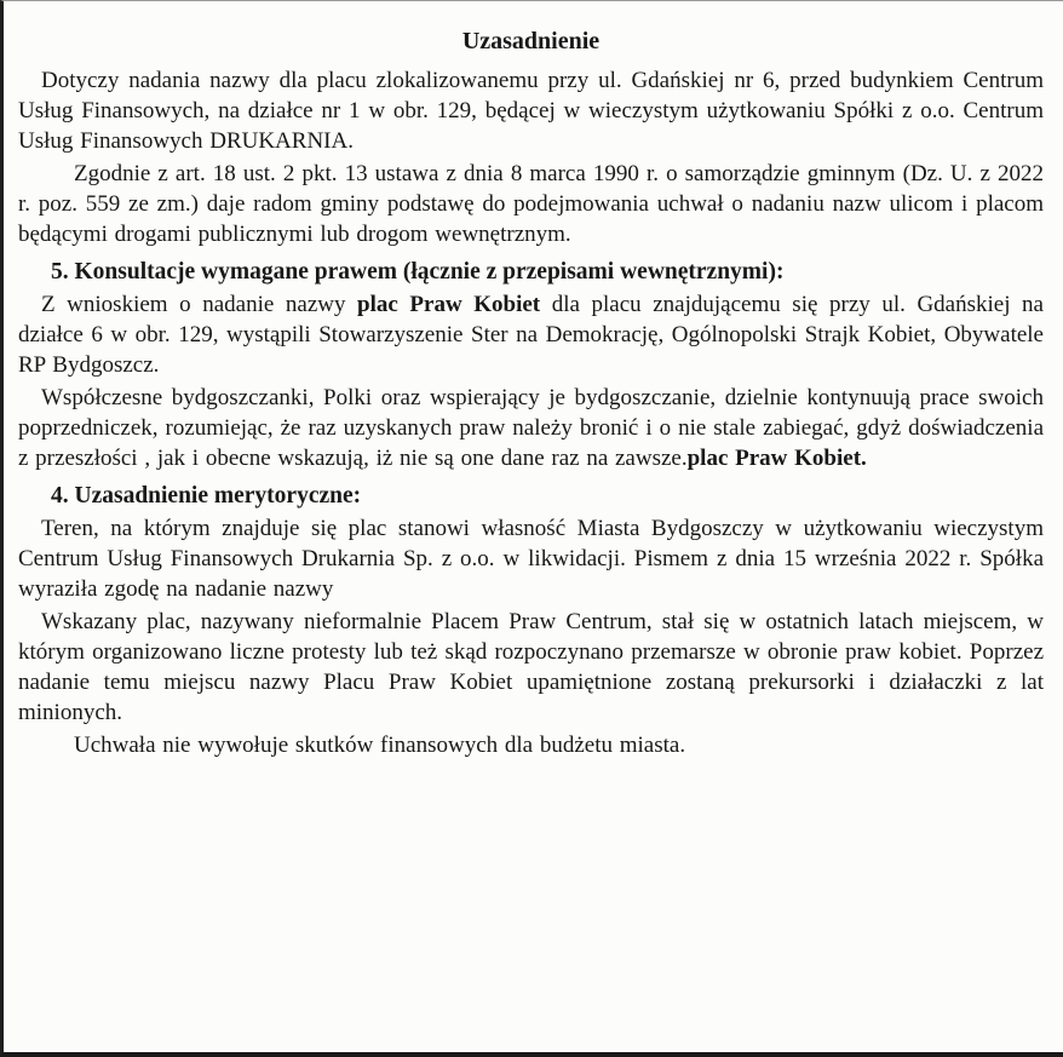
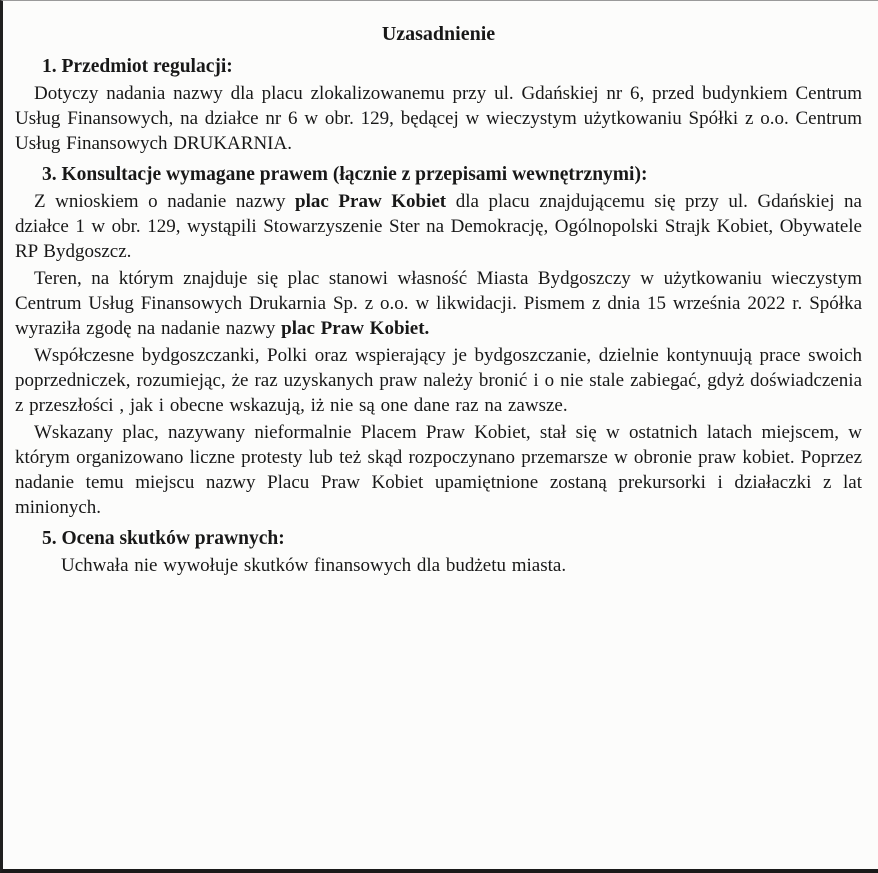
  Uzasadnienie
+ 1. Przedmiot regulacji:
- Dotyczy nadania nazwy dla placu zlokalizowanemu przy ul. Gdańskiej nr 6, przed budynkiem Centrum Usług Finansowych, na działce nr 1 w obr. 129, będącej w wieczystym użytkowaniu Spółki z o.o. Centrum Usług Finansowych DRUKARNIA.
+ Dotyczy nadania nazwy dla placu zlokalizowanemu przy ul. Gdańskiej nr 6, przed budynkiem Centrum Usług Finansowych, na działce nr 6 w obr. 129, będącej w wieczystym użytkowaniu Spółki z o.o. Centrum Usług Finansowych DRUKARNIA.
- Zgodnie z art. 18 ust. 2 pkt. 13 ustawa z dnia 8 marca 1990 r. o samorządzie gminnym (Dz. U. z 2022 r. poz. 559 ze zm.) daje radom gminy podstawę do podejmowania uchwał o nadaniu nazw ulicom i placom będącymi drogami publicznymi lub drogom wewnętrznym.
- 5. Konsultacje wymagane prawem (łącznie z przepisami wewnętrznymi):
+ 3. Konsultacje wymagane prawem (łącznie z przepisami wewnętrznymi):
- Z wnioskiem o nadanie nazwy plac Praw Kobiet dla placu znajdującemu się przy ul. Gdańskiej na działce 6 w obr. 129, wystąpili Stowarzyszenie Ster na Demokrację, Ogólnopolski Strajk Kobiet, Obywatele RP Bydgoszcz.
+ Z wnioskiem o nadanie nazwy plac Praw Kobiet dla placu znajdującemu się przy ul. Gdańskiej na działce 1 w obr. 129, wystąpili Stowarzyszenie Ster na Demokrację, Ogólnopolski Strajk Kobiet, Obywatele RP Bydgoszcz.
- Współczesne bydgoszczanki, Polki oraz wspierający je bydgoszczanie, dzielnie kontynuują prace swoich poprzedniczek, rozumiejąc, że raz uzyskanych praw należy bronić i o nie stale zabiegać, gdyż doświadczenia z przeszłości , jak i obecne wskazują, iż nie są one dane raz na zawsze.plac Praw Kobiet.
+ Teren, na którym znajduje się plac stanowi własność Miasta Bydgoszczy w użytkowaniu wieczystym Centrum Usług Finansowych Drukarnia Sp. z o.o. w likwidacji. Pismem z dnia 15 września 2022 r. Spółka wyraziła zgodę na nadanie nazwy plac Praw Kobiet.
- 4. Uzasadnienie merytoryczne:
- Teren, na którym znajduje się plac stanowi własność Miasta Bydgoszczy w użytkowaniu wieczystym Centrum Usług Finansowych Drukarnia Sp. z o.o. w likwidacji. Pismem z dnia 15 września 2022 r. Spółka wyraziła zgodę na nadanie nazwy
+ Współczesne bydgoszczanki, Polki oraz wspierający je bydgoszczanie, dzielnie kontynuują prace swoich poprzedniczek, rozumiejąc, że raz uzyskanych praw należy bronić i o nie stale zabiegać, gdyż doświadczenia z przeszłości , jak i obecne wskazują, iż nie są one dane raz na zawsze.
- Wskazany plac, nazywany nieformalnie Placem Praw Centrum, stał się w ostatnich latach miejscem, w którym organizowano liczne protesty lub też skąd rozpoczynano przemarsze w obronie praw kobiet. Poprzez nadanie temu miejscu nazwy Placu Praw Kobiet upamiętnione zostaną prekursorki i działaczki z lat minionych.
+ Wskazany plac, nazywany nieformalnie Placem Praw Kobiet, stał się w ostatnich latach miejscem, w którym organizowano liczne protesty lub też skąd rozpoczynano przemarsze w obronie praw kobiet. Poprzez nadanie temu miejscu nazwy Placu Praw Kobiet upamiętnione zostaną prekursorki i działaczki z lat minionych.
+ 5. Ocena skutków prawnych:
  Uchwała nie wywołuje skutków finansowych dla budżetu miasta.
